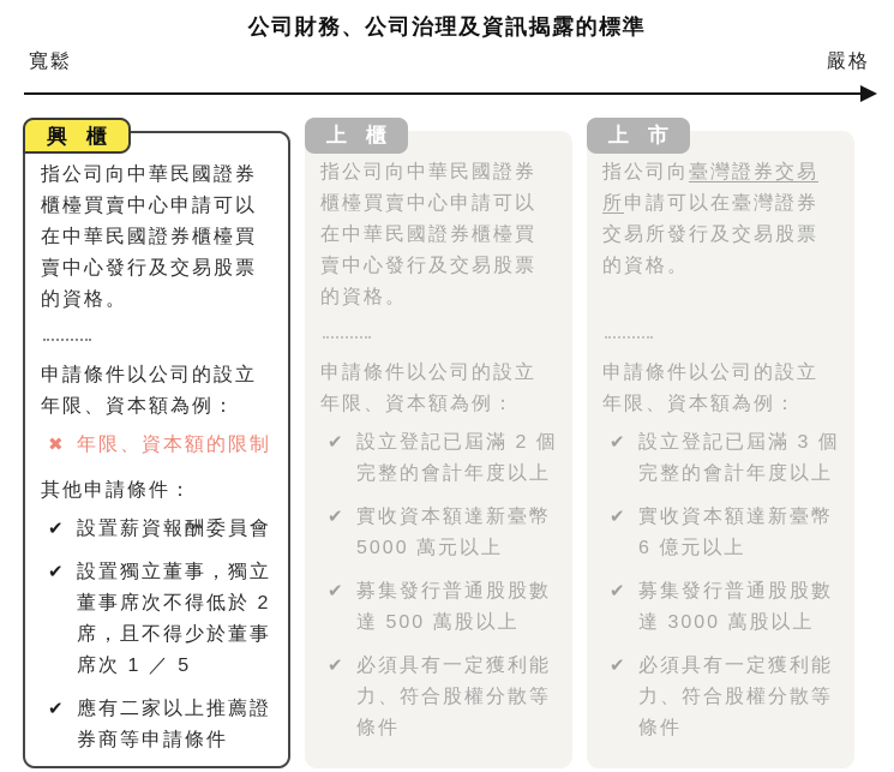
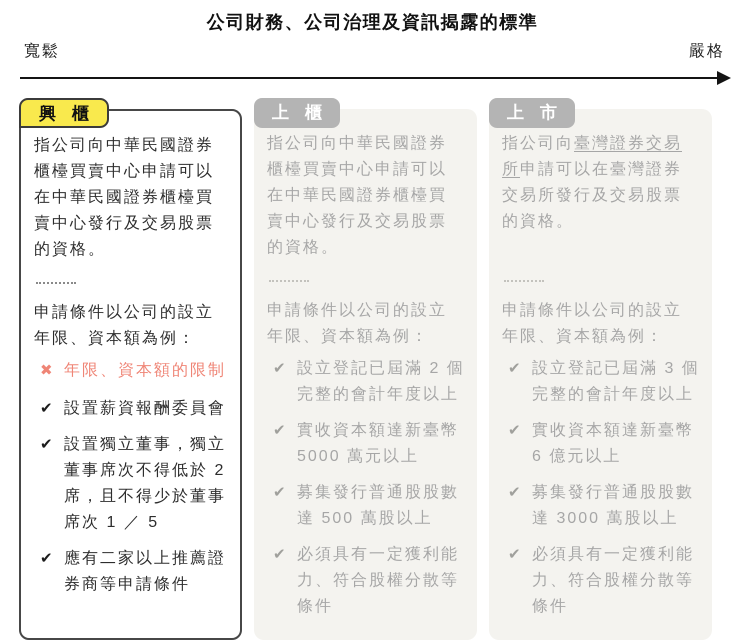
  公司財務、公司治理及資訊揭露的標準
  寬鬆
  嚴格
  興櫃
  指公司向中華民國證券
  櫃檯買賣中心申請可以
  在中華民國證券櫃檯買
  賣中心發行及交易股票
  的資格。
  申請條件以公司的設立
  年限、資本額為例：
  ✖
  年限、資本額的限制
- 其他申請條件：
  ✔
  設置薪資報酬委員會
  ✔
  設置獨立董事，獨立
  董事席次不得低於 2
  席，且不得少於董事
  席次 1 ／ 5
  ✔
  應有二家以上推薦證
  券商等申請條件
  上櫃
  指公司向中華民國證券
  櫃檯買賣中心申請可以
  在中華民國證券櫃檯買
  賣中心發行及交易股票
  的資格。
  申請條件以公司的設立
  年限、資本額為例：
  ✔
  設立登記已屆滿 2 個
  完整的會計年度以上
  ✔
  實收資本額達新臺幣
  5000 萬元以上
  ✔
  募集發行普通股股數
  達 500 萬股以上
  ✔
  必須具有一定獲利能
  力、符合股權分散等
  條件
  上市
  指公司向臺灣證券交易
  所申請可以在臺灣證券
  交易所發行及交易股票
  的資格。
  申請條件以公司的設立
  年限、資本額為例：
  ✔
  設立登記已屆滿 3 個
  完整的會計年度以上
  ✔
  實收資本額達新臺幣
  6 億元以上
  ✔
  募集發行普通股股數
  達 3000 萬股以上
  ✔
  必須具有一定獲利能
  力、符合股權分散等
  條件
